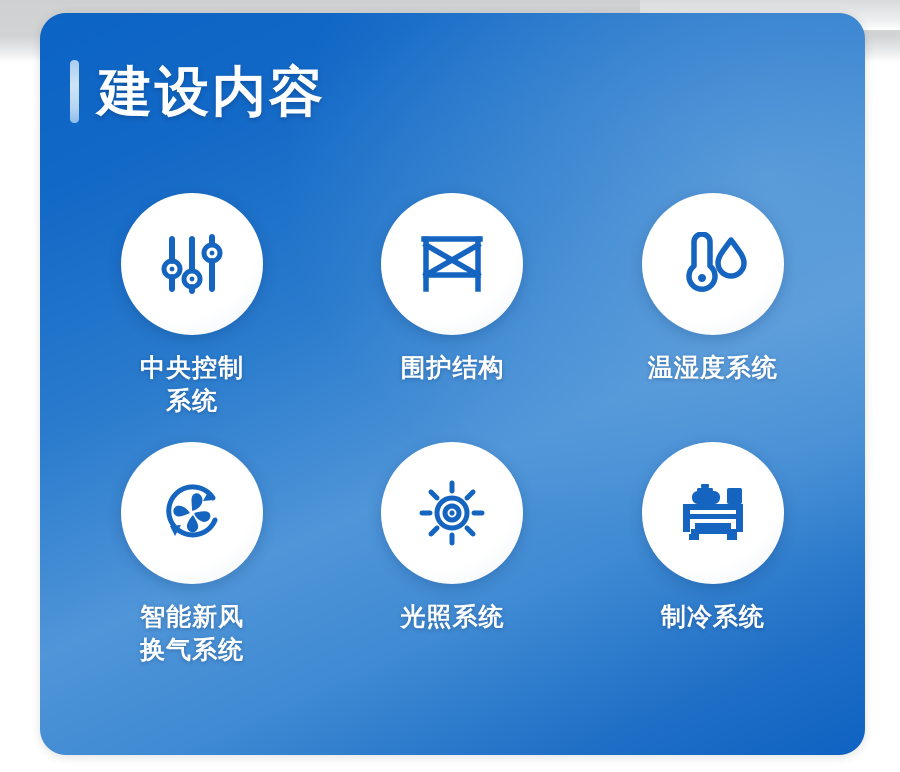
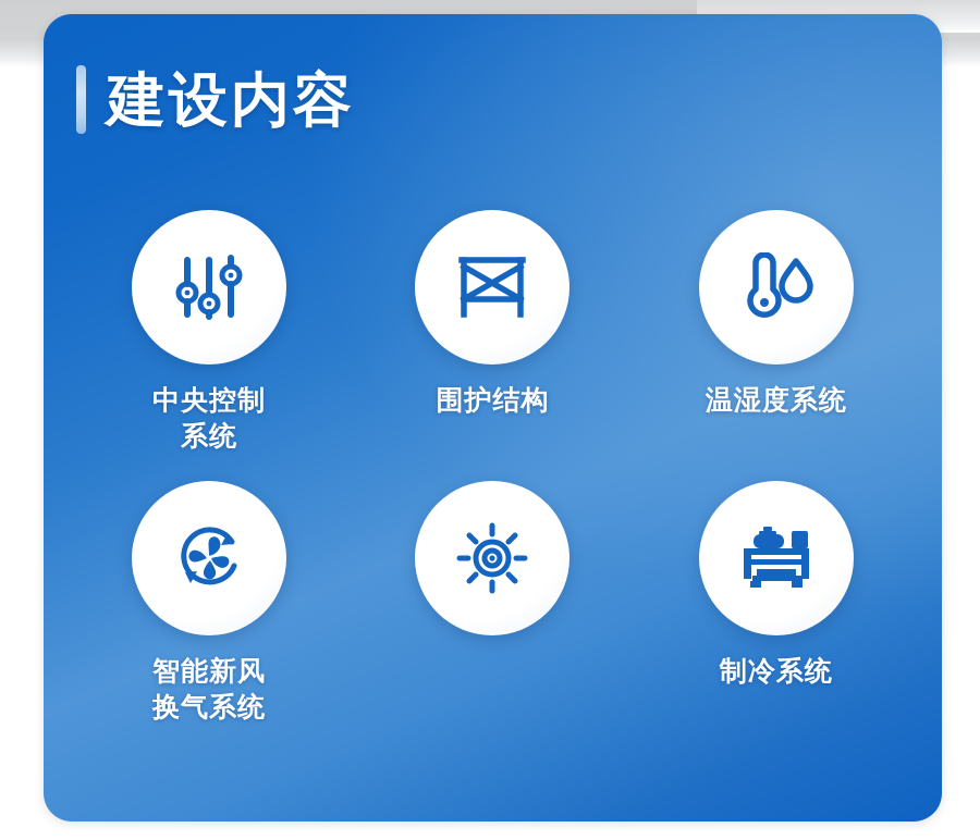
  建设内容
  中央控制
  系统
  围护结构
  温湿度系统
  智能新风
  换气系统
- 光照系统
  制冷系统
